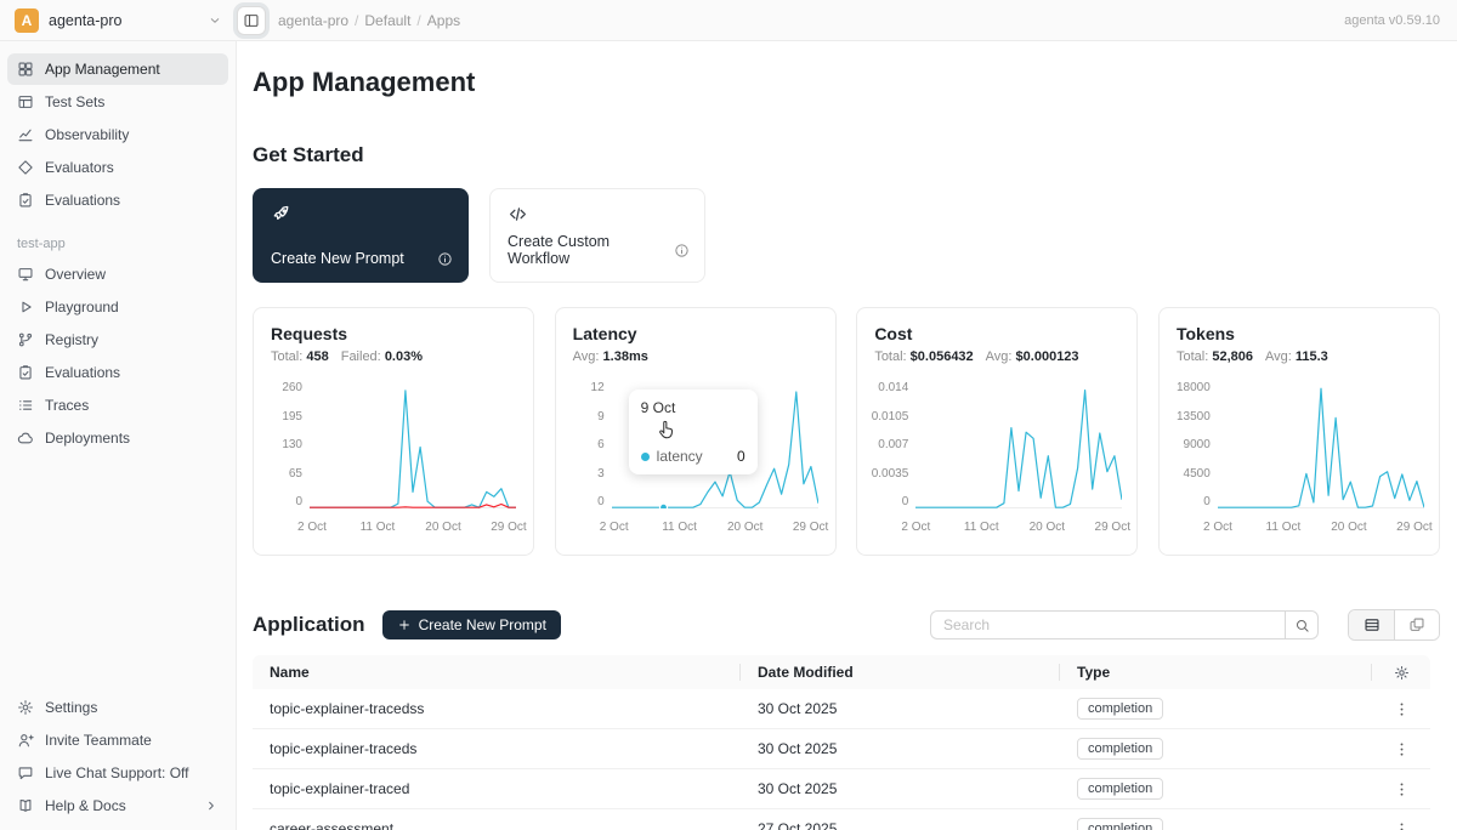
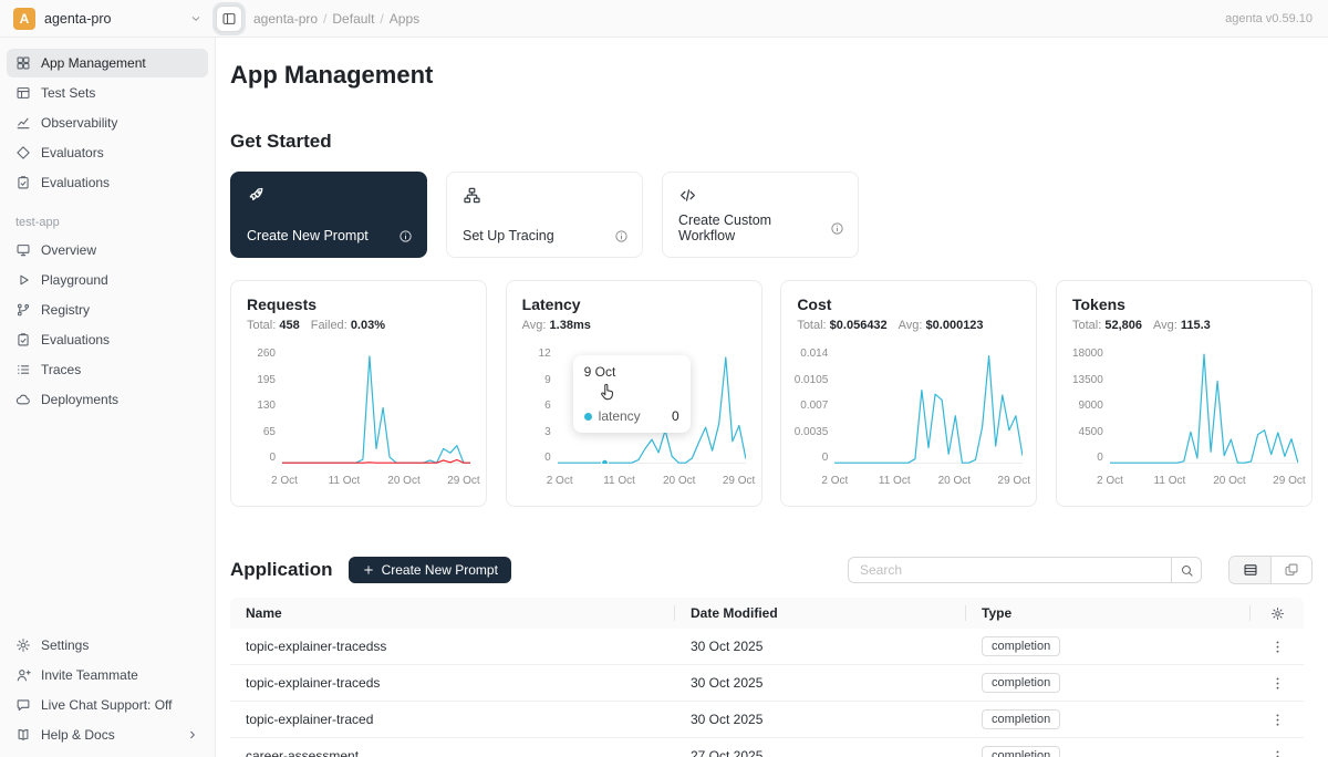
  A
  agenta-pro
  agenta-pro
  /
  Default
  /
  Apps
  agenta v0.59.10
  App Management
  Test Sets
  Observability
  Evaluators
  Evaluations
  test-app
  Overview
  Playground
  Registry
  Evaluations
  Traces
  Deployments
  Settings
  Invite Teammate
  Live Chat Support: Off
  Help & Docs
  App Management
  Get Started
  Create New Prompt
+ Set Up Tracing
  Create Custom Workflow
  Requests
  Total: 458
  Failed: 0.03%
  260
  195
  130
  65
  0
  2 Oct
  11 Oct
  20 Oct
  29 Oct
  Latency
  Avg: 1.38ms
  12
  9
  6
  3
  0
  9 Oct
  latency
  0
  2 Oct
  11 Oct
  20 Oct
  29 Oct
  Cost
  Total: $0.056432
  Avg: $0.000123
  0.014
  0.0105
  0.007
  0.0035
  0
  2 Oct
  11 Oct
  20 Oct
  29 Oct
  Tokens
  Total: 52,806
  Avg: 115.3
  18000
  13500
  9000
  4500
  0
  2 Oct
  11 Oct
  20 Oct
  29 Oct
  Application
  Create New Prompt
  Search
  Name
  Date Modified
  Type
  topic-explainer-tracedss
  30 Oct 2025
  completion
  topic-explainer-traceds
  30 Oct 2025
  completion
  topic-explainer-traced
  30 Oct 2025
  completion
  career-assessment
  27 Oct 2025
  completion
